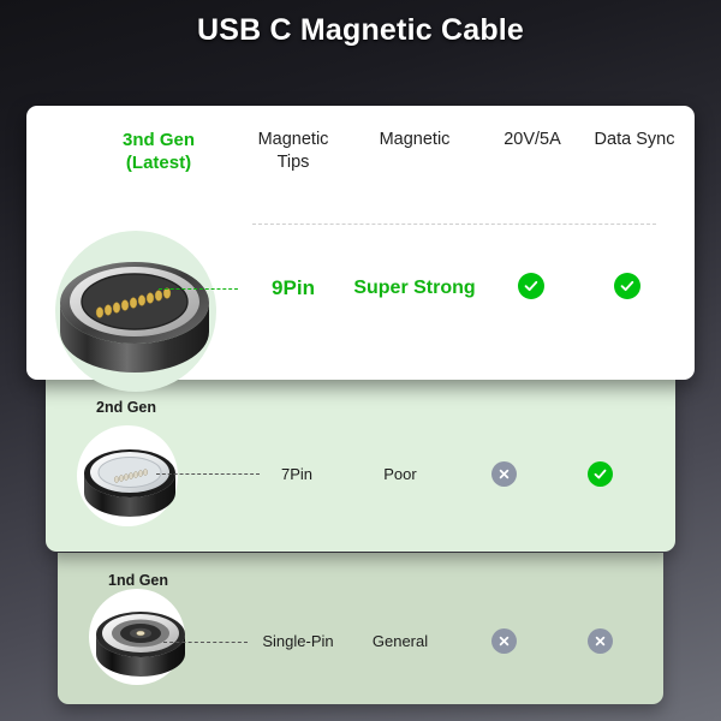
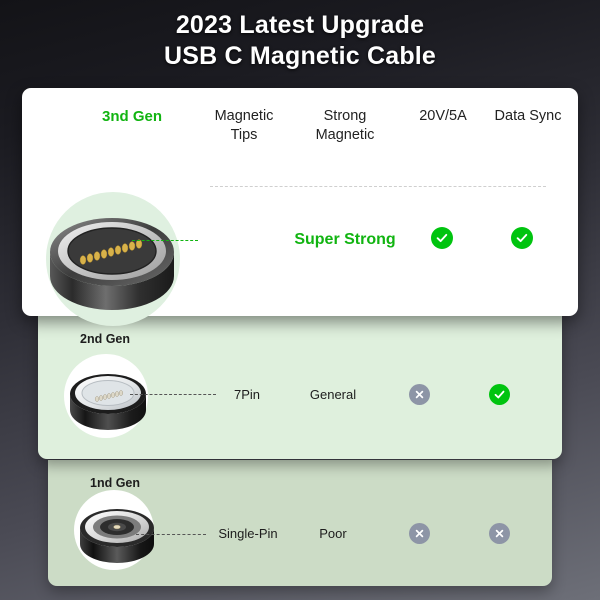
+ 2023 Latest Upgrade
  USB C Magnetic Cable
  3nd Gen
- (Latest)
  Magnetic
  Tips
+ Strong
  Magnetic
  20V/5A
  Data Sync
- 9Pin
  Super Strong
  2nd Gen
  7Pin
- Poor
+ General
  1nd Gen
  Single-Pin
- General
+ Poor
